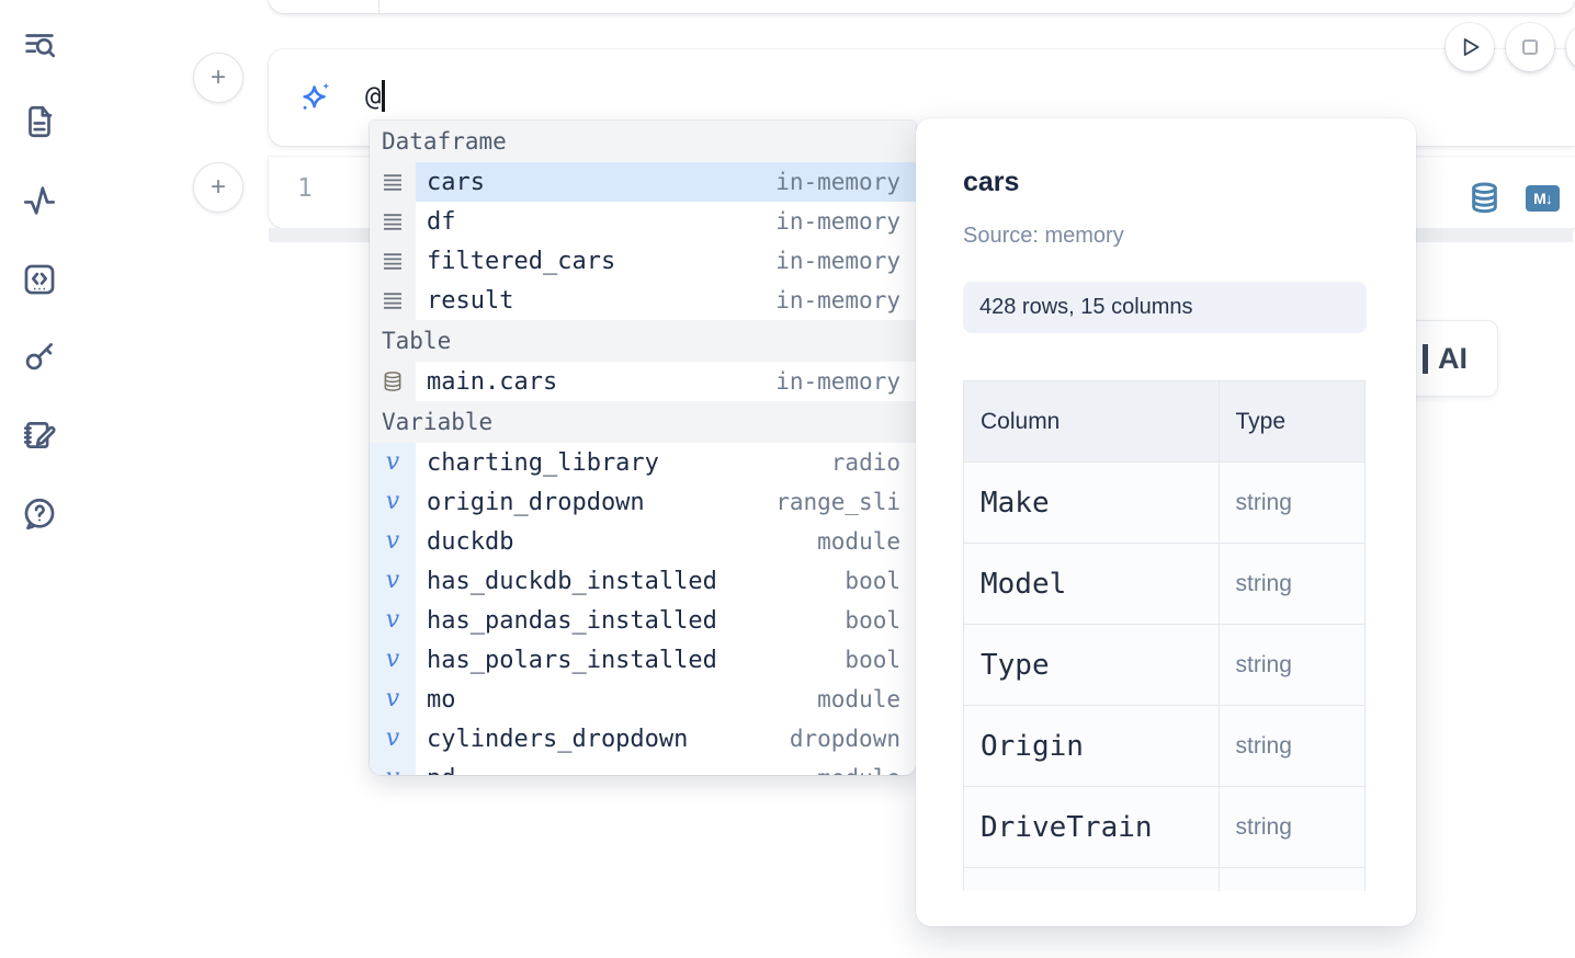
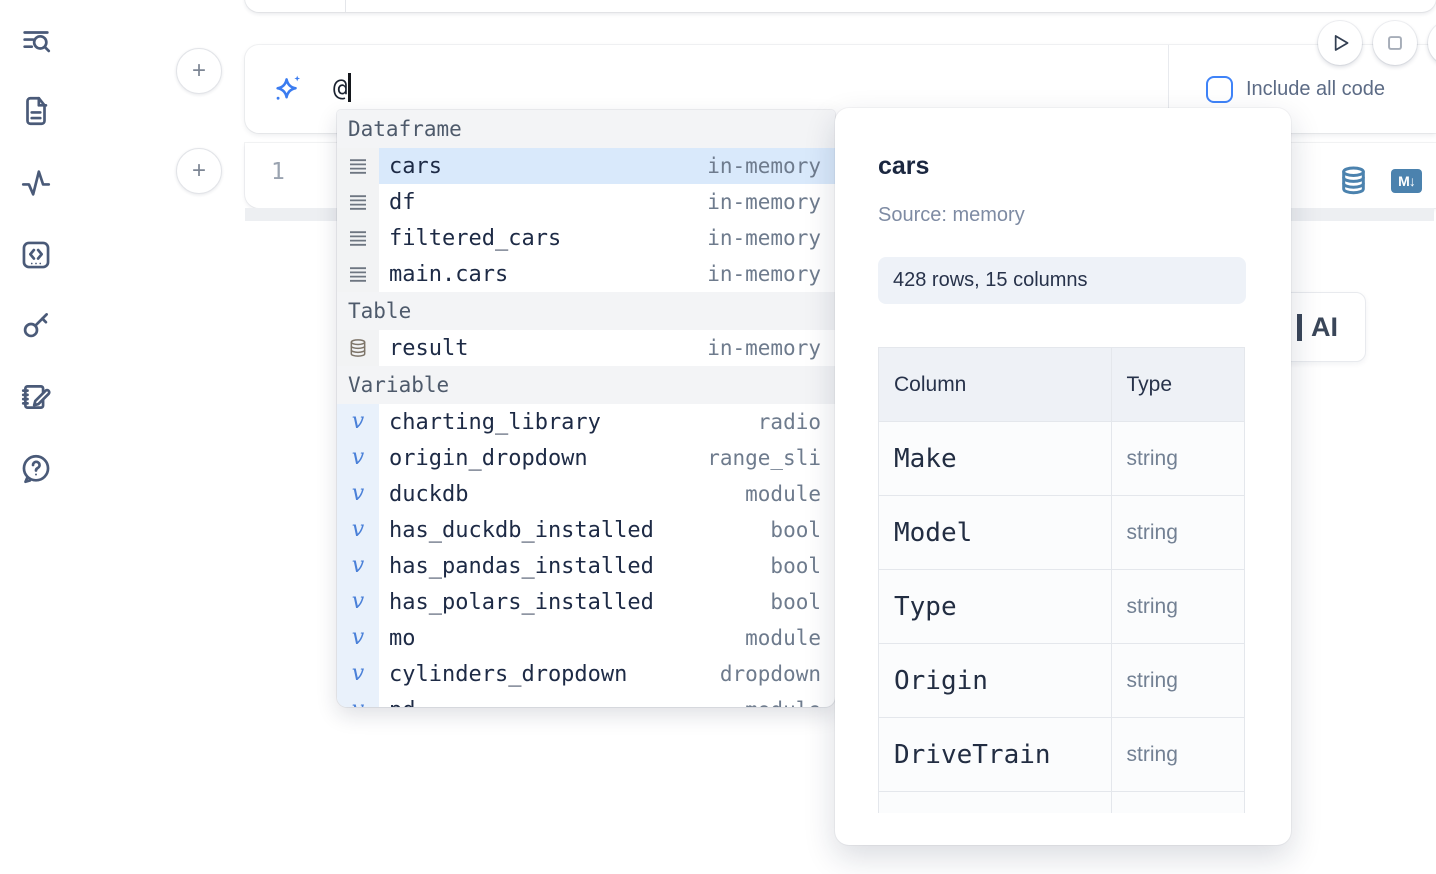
  +
  +
  @
+ Include all code
  1
  M↓
  AI
  Dataframe
  cars
  in-memory
  df
  in-memory
  filtered_cars
  in-memory
- result
+ main.cars
  in-memory
  Table
- main.cars
+ result
  in-memory
  Variable
  v
  charting_library
  radio
  v
  origin_dropdown
  range_sli
  v
  duckdb
  module
  v
  has_duckdb_installed
  bool
  v
  has_pandas_installed
  bool
  v
  has_polars_installed
  bool
  v
  mo
  module
  v
  cylinders_dropdown
  dropdown
  cars
  Source: memory
  428 rows, 15 columns
  Column	Type
  Make	string
  Model	string
  Type	string
  Origin	string
  DriveTrain	string
